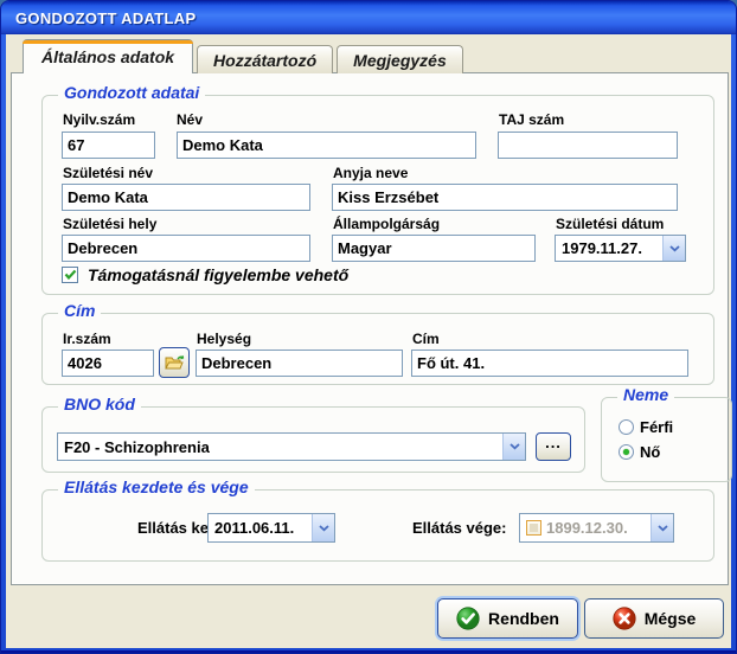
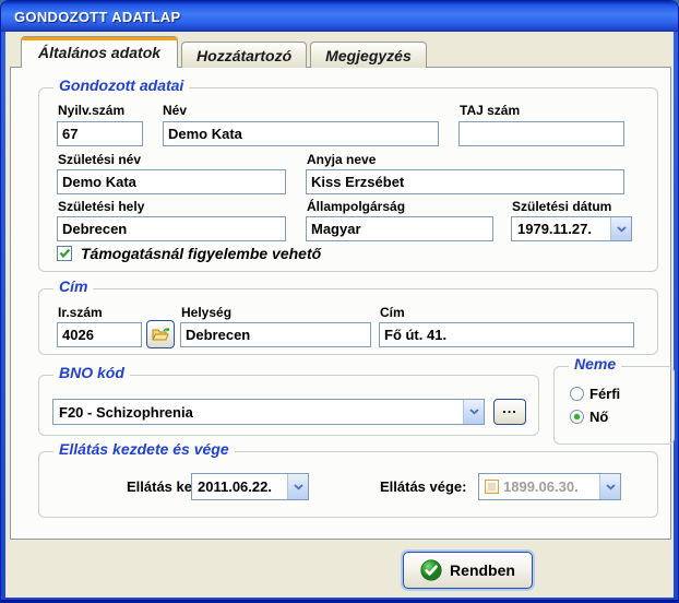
  GONDOZOTT ADATLAP
  Általános adatok
  Hozzátartozó
  Megjegyzés
  Gondozott adatai
  Nyilv.szám
  Név
  TAJ szám
  67
  Demo Kata
  Születési név
  Anyja neve
  Demo Kata
  Kiss Erzsébet
  Születési hely
  Állampolgárság
  Születési dátum
  Debrecen
  Magyar
  1979.11.27.
  Támogatásnál figyelembe vehető
  Cím
  Ir.szám
  4026
  Helység
  Debrecen
  Cím
  Fő út. 41.
  BNO kód
  F20 - Schizophrenia
  ...
  Neme
  Férfi
  Nő
  Ellátás kezdete és vége
- 2011.06.11.
+ 2011.06.22.
  Ellátás vége:
- 1899.12.30.
+ 1899.06.30.
  Rendben
- Mégse
